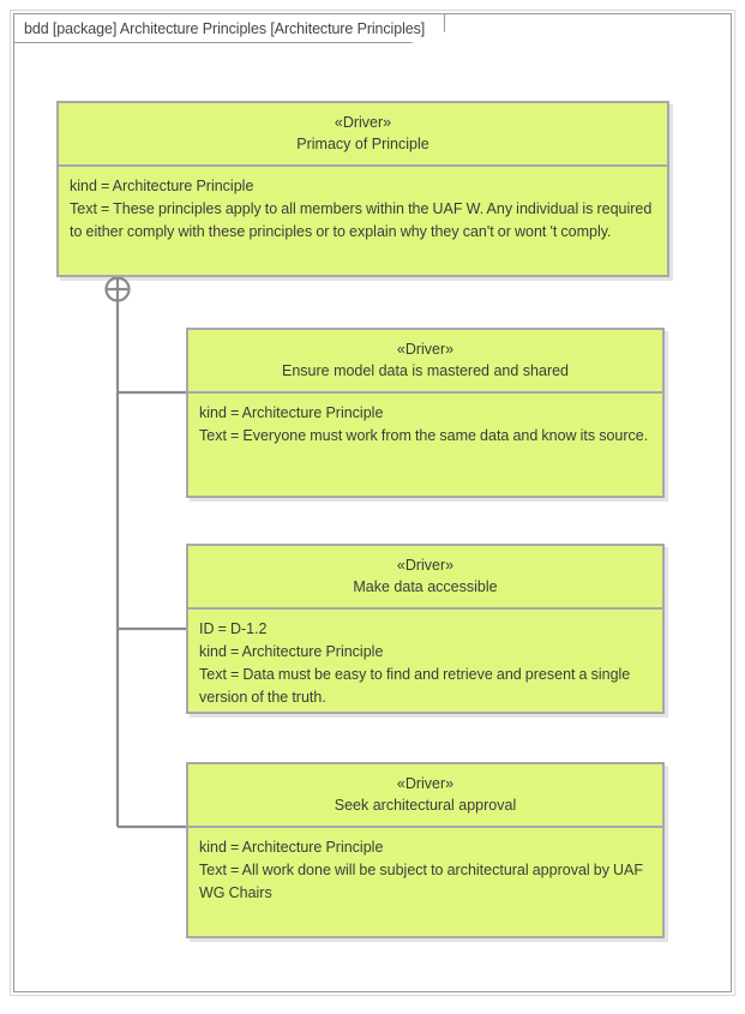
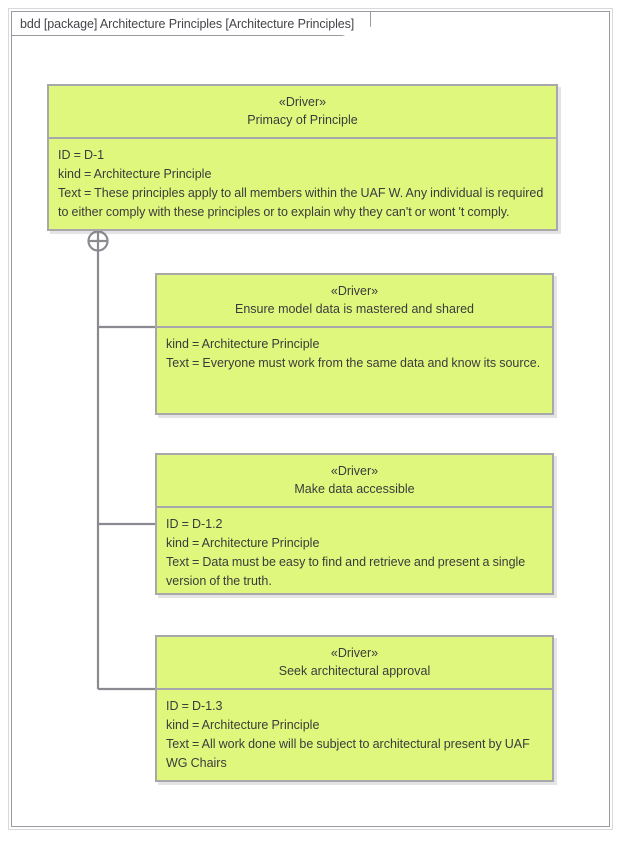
  bdd [package] Architecture Principles [Architecture Principles]
  «Driver»
  Primacy of Principle
+ ID = D-1
  kind = Architecture Principle
  Text = These principles apply to all members within the UAF W. Any individual is required to either comply with these principles or to explain why they can't or wont 't comply.
  «Driver»
  Ensure model data is mastered and shared
  kind = Architecture Principle
  Text = Everyone must work from the same data and know its source.
  «Driver»
  Make data accessible
  ID = D-1.2
  kind = Architecture Principle
  Text = Data must be easy to find and retrieve and present a single version of the truth.
  «Driver»
  Seek architectural approval
+ ID = D-1.3
  kind = Architecture Principle
- Text = All work done will be subject to architectural approval by UAF WG Chairs
+ Text = All work done will be subject to architectural present by UAF WG Chairs
